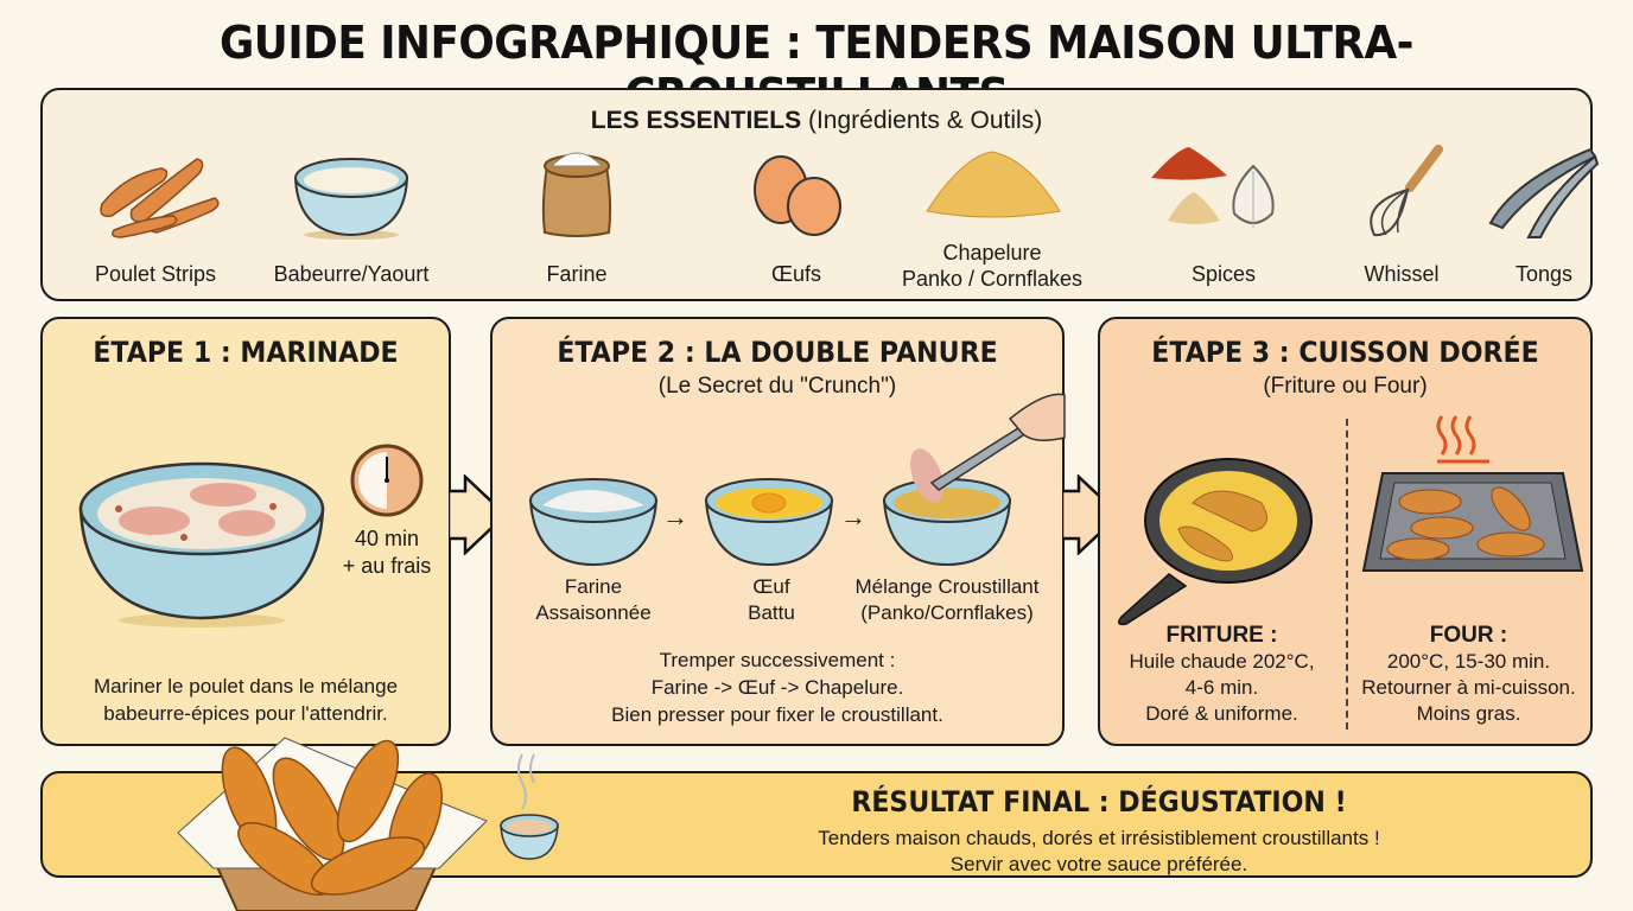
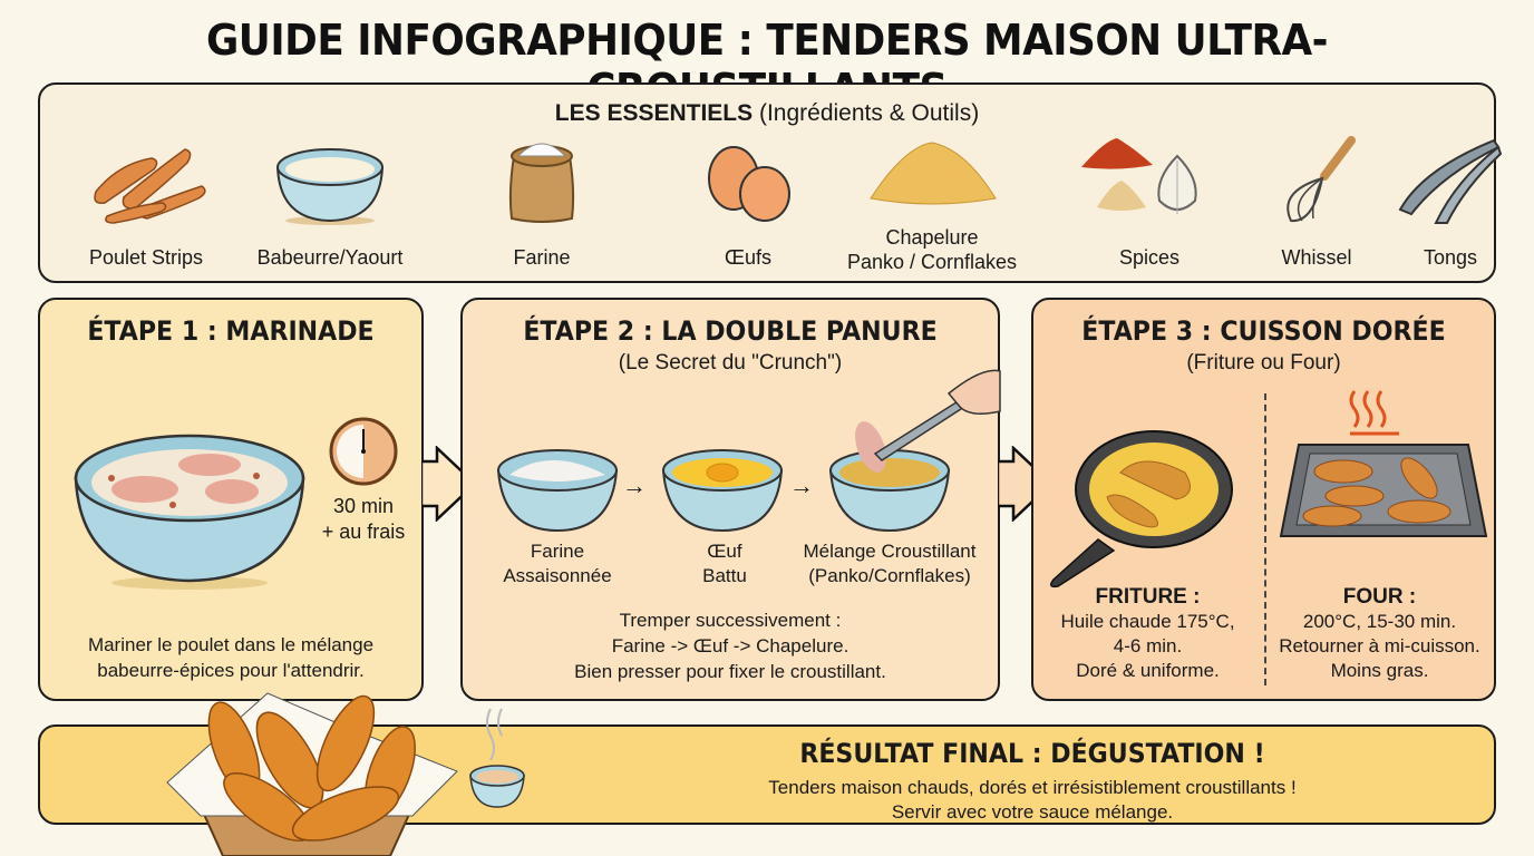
  GUIDE INFOGRAPHIQUE : TENDERS MAISON ULTRA-
  LES ESSENTIELS (Ingrédients & Outils)
  Poulet Strips
  Babeurre/Yaourt
  Farine
  Œufs
  Chapelure
  Panko / Cornflakes
  Spices
  Whissel
  Tongs
  ÉTAPE 1 : MARINADE
- 40 min
+ 30 min
  + au frais
  Mariner le poulet dans le mélange
  babeurre-épices pour l'attendrir.
  ÉTAPE 2 : LA DOUBLE PANURE
  (Le Secret du "Crunch")
  →
  →
  Farine
  Assaisonnée
  Œuf
  Battu
  Mélange Croustillant
  (Panko/Cornflakes)
  Tremper successivement :
  Farine -> Œuf -> Chapelure.
  Bien presser pour fixer le croustillant.
  ÉTAPE 3 : CUISSON DORÉE
  (Friture ou Four)
  FRITURE :
- Huile chaude 202°C,
+ Huile chaude 175°C,
  4-6 min.
  Doré & uniforme.
  FOUR :
  200°C, 15-30 min.
  Retourner à mi-cuisson.
  Moins gras.
  RÉSULTAT FINAL : DÉGUSTATION !
  Tenders maison chauds, dorés et irrésistiblement croustillants !
- Servir avec votre sauce préférée.
+ Servir avec votre sauce mélange.
